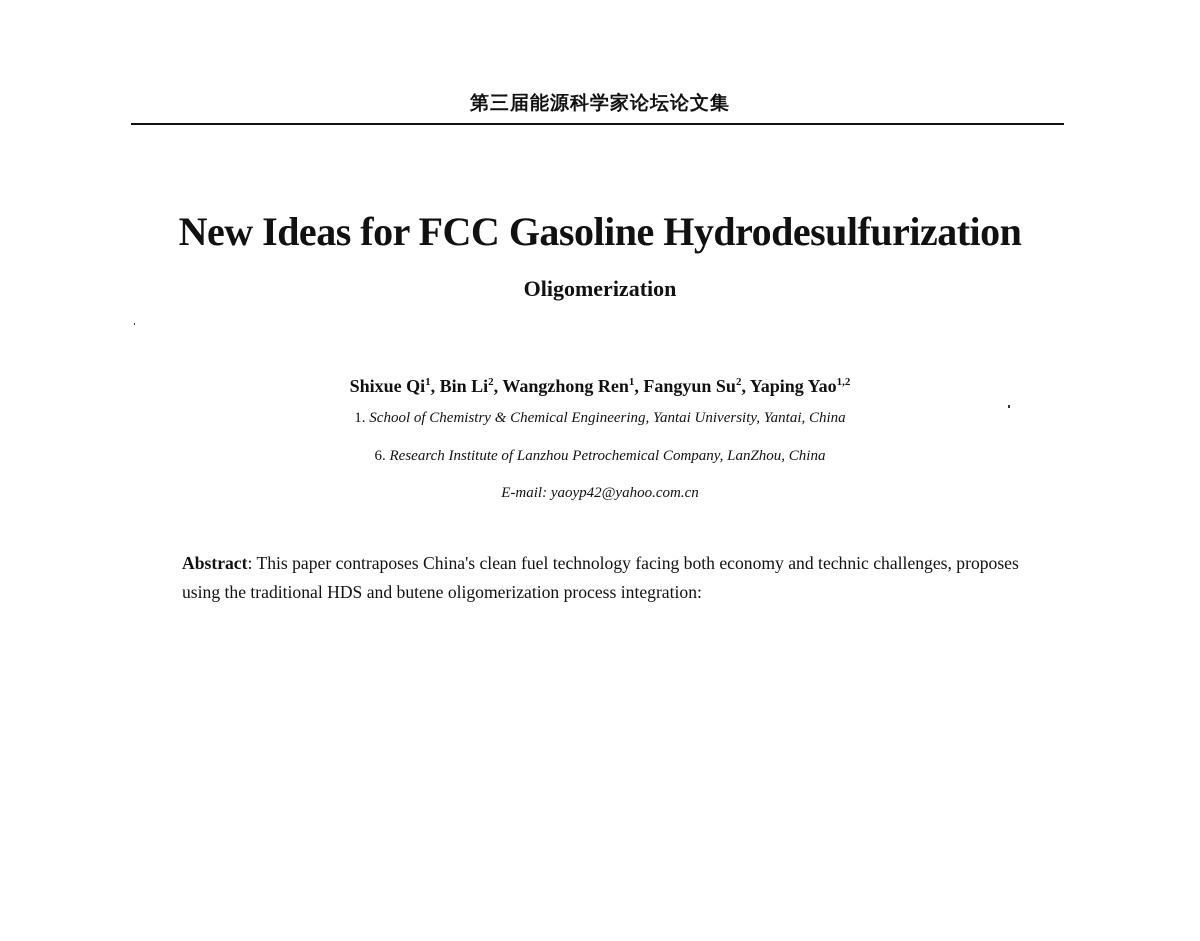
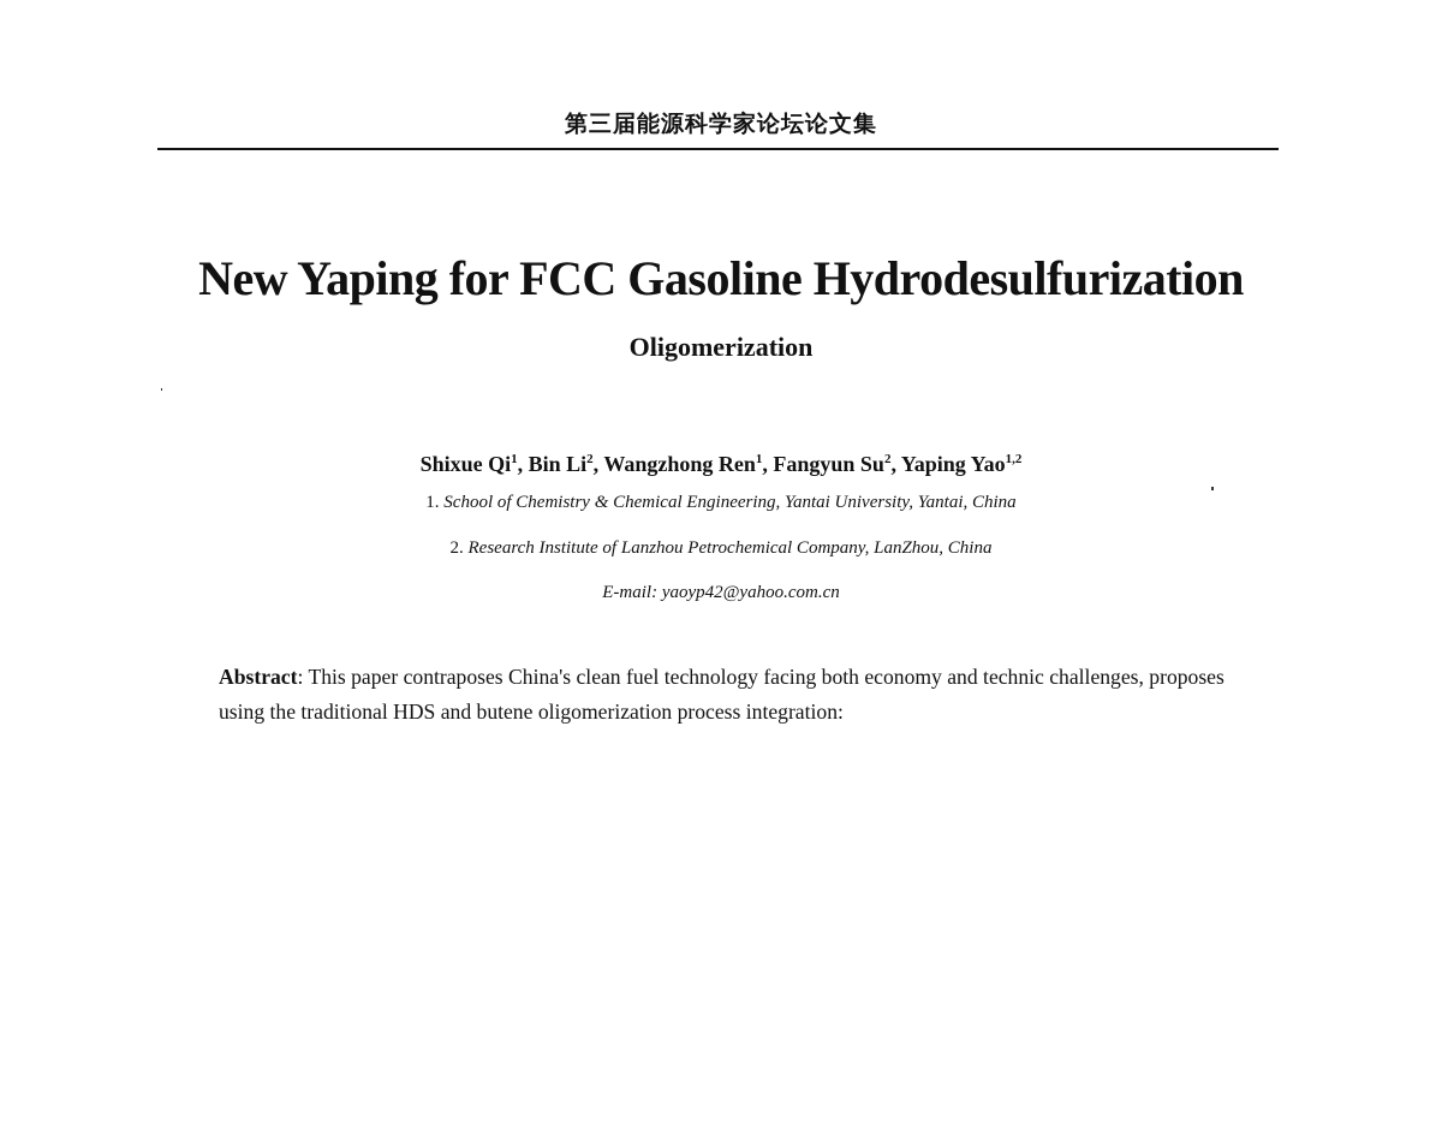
  第三届能源科学家论坛论文集
- New Ideas for FCC Gasoline Hydrodesulfurization
+ New Yaping for FCC Gasoline Hydrodesulfurization
  Oligomerization
  Shixue Qi1, Bin Li2, Wangzhong Ren1, Fangyun Su2, Yaping Yao1,2
  1. School of Chemistry & Chemical Engineering, Yantai University, Yantai, China
- 6. Research Institute of Lanzhou Petrochemical Company, LanZhou, China
+ 2. Research Institute of Lanzhou Petrochemical Company, LanZhou, China
  E-mail: yaoyp42@yahoo.com.cn
  Abstract: This paper contraposes China's clean fuel technology facing both economy and technic challenges, proposes using the traditional HDS and butene oligomerization process integration:
